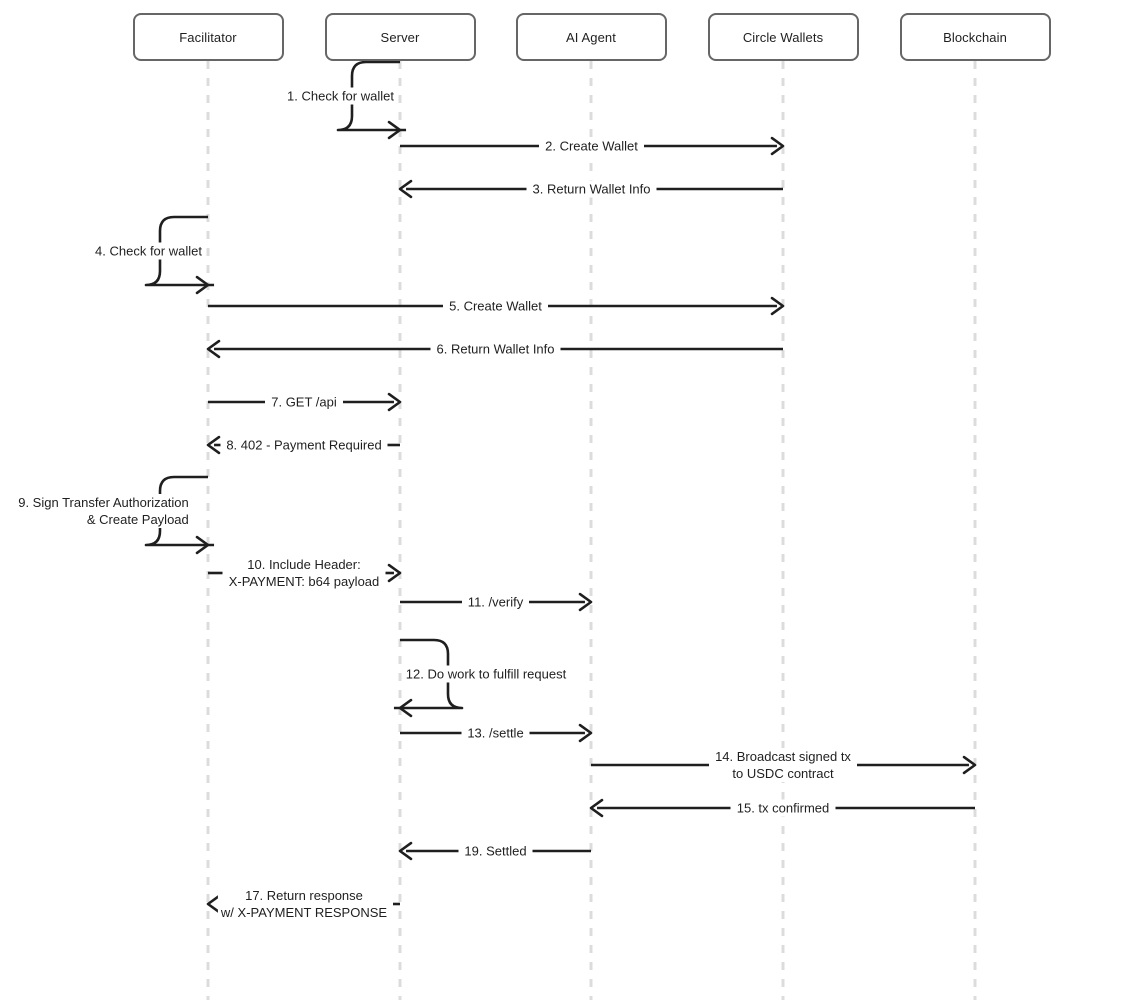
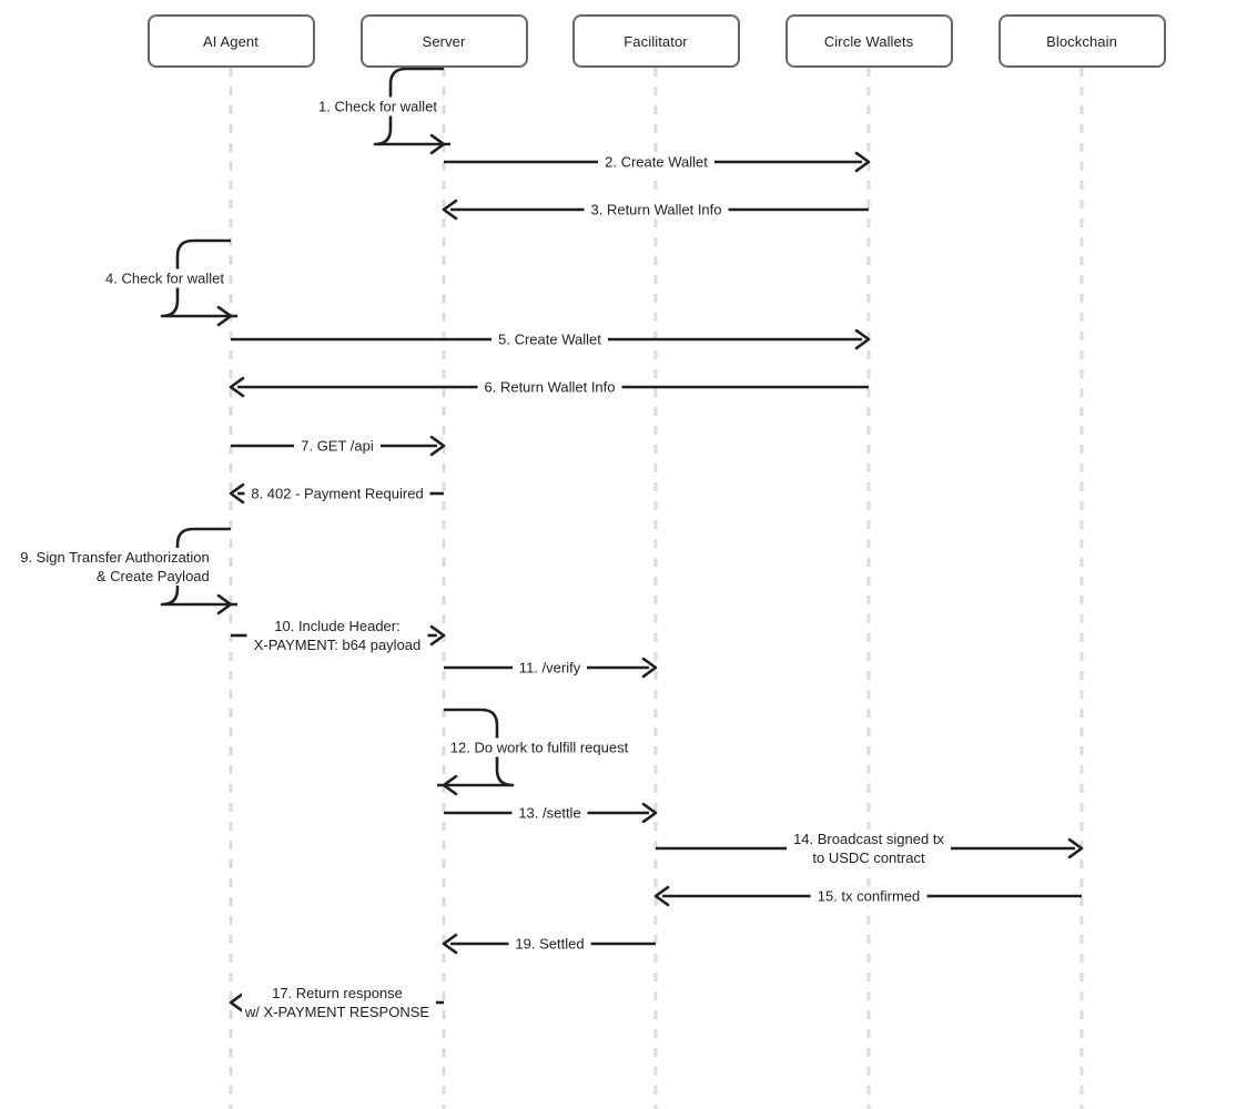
- Facilitator
+ AI Agent
  Server
- AI Agent
+ Facilitator
  Circle Wallets
  Blockchain
  1. Check for wallet
  2. Create Wallet
  3. Return Wallet Info
  4. Check for wallet
  5. Create Wallet
  6. Return Wallet Info
  7. GET /api
  8. 402 - Payment Required
  9. Sign Transfer Authorization
  & Create Payload
  10. Include Header:
  X-PAYMENT: b64 payload
  11. /verify
  12. Do work to fulfill request
  13. /settle
  14. Broadcast signed tx
  to USDC contract
  15. tx confirmed
  19. Settled
  17. Return response
  w/ X-PAYMENT RESPONSE
